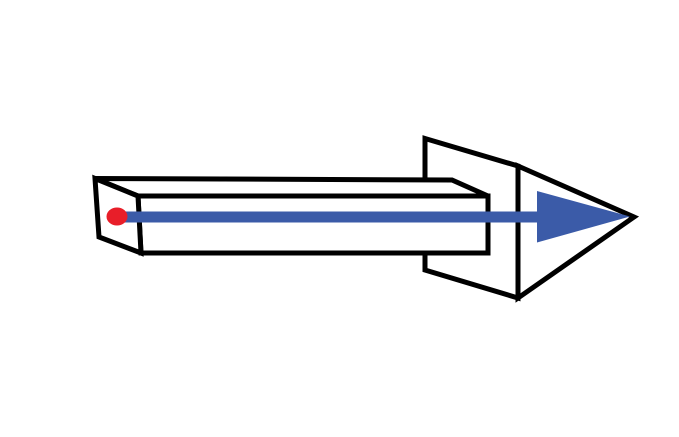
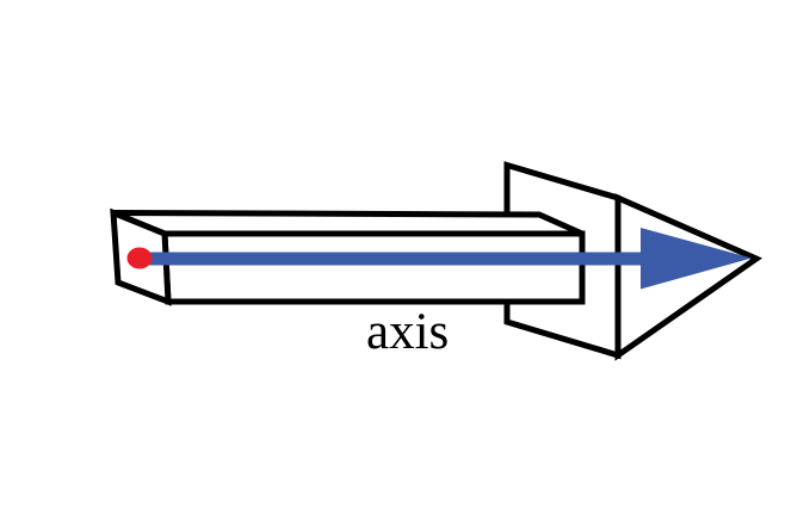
+ axis
